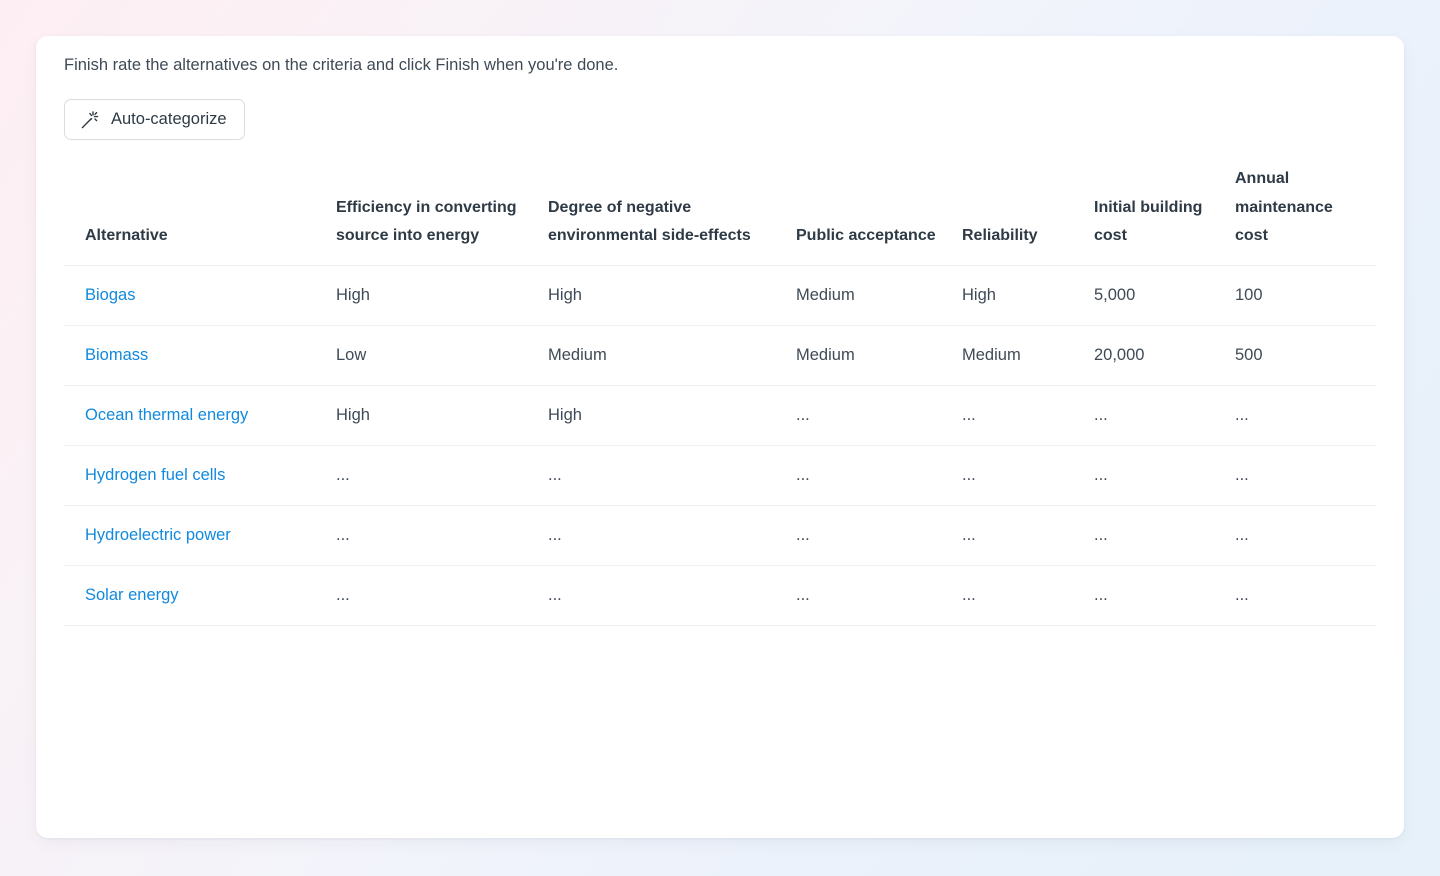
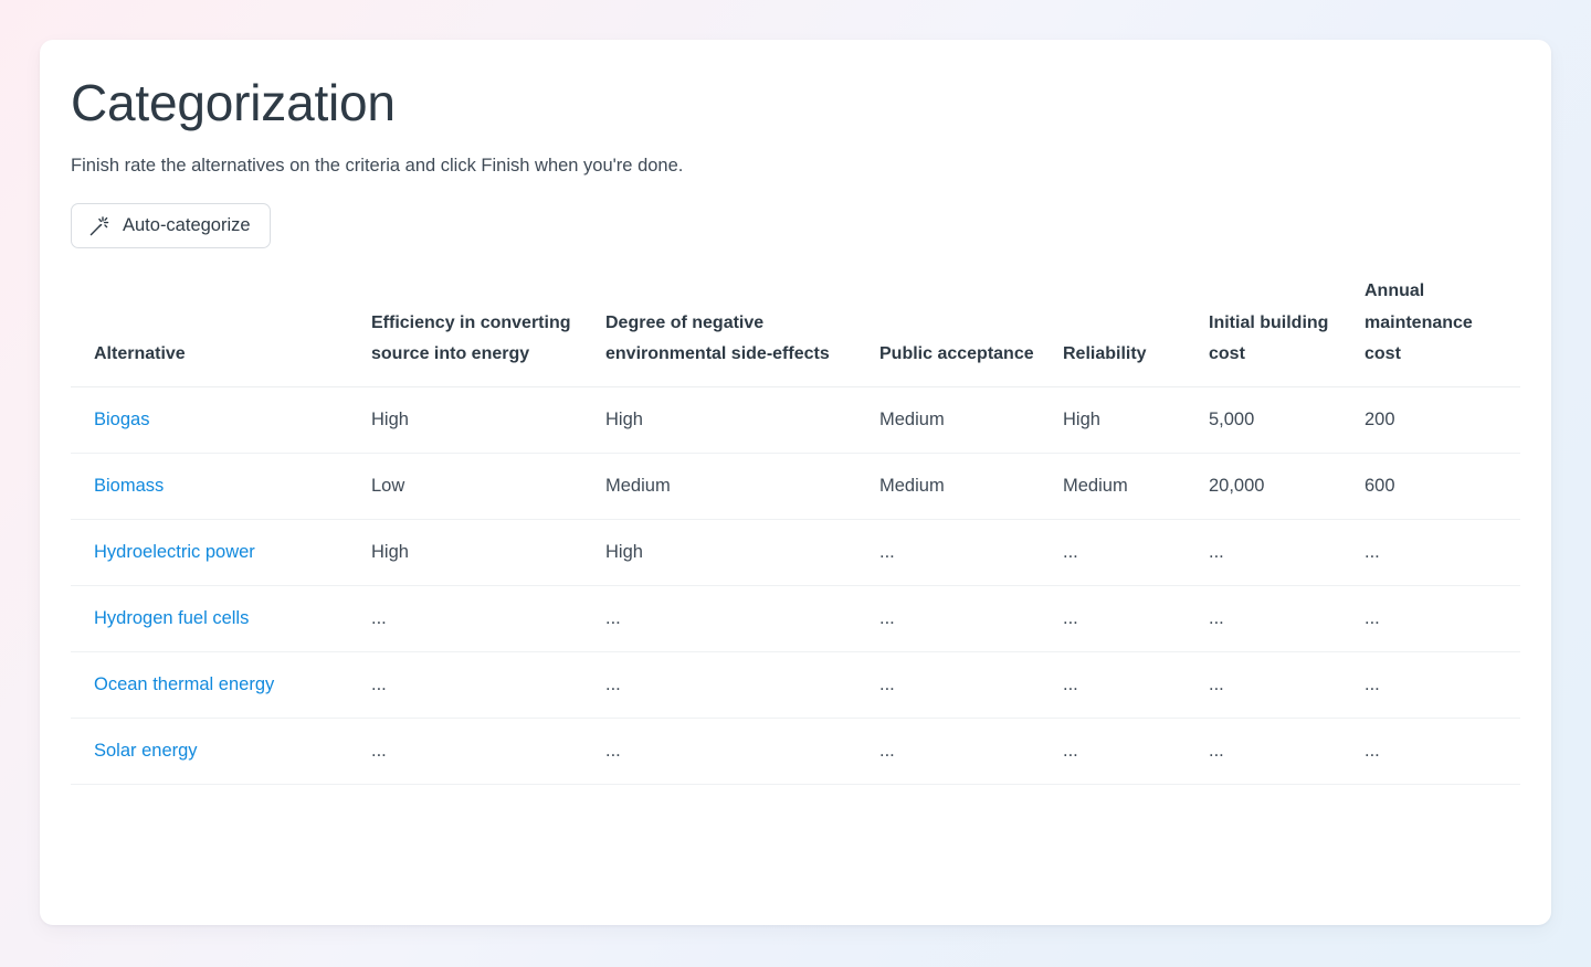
+ Categorization
  Finish rate the alternatives on the criteria and click Finish when you're done.
  Auto-categorize
  Alternative	Efficiency in converting source into energy	Degree of negative environmental side-effects	Public acceptance	Reliability	Initial building cost	Annual maintenance cost
- Biogas	High	High	Medium	High	5,000	100
+ Biogas	High	High	Medium	High	5,000	200
- Biomass	Low	Medium	Medium	Medium	20,000	500
+ Biomass	Low	Medium	Medium	Medium	20,000	600
- Ocean thermal energy	High	High	...	...	...	...
+ Hydroelectric power	High	High	...	...	...	...
  Hydrogen fuel cells	...	...	...	...	...	...
- Hydroelectric power	...	...	...	...	...	...
+ Ocean thermal energy	...	...	...	...	...	...
  Solar energy	...	...	...	...	...	...
